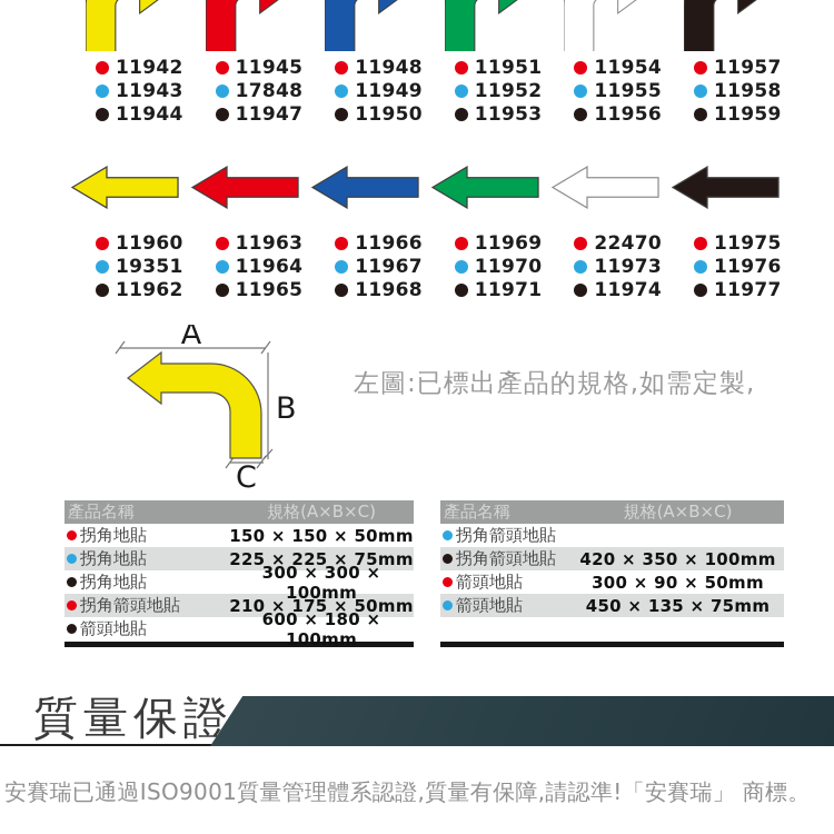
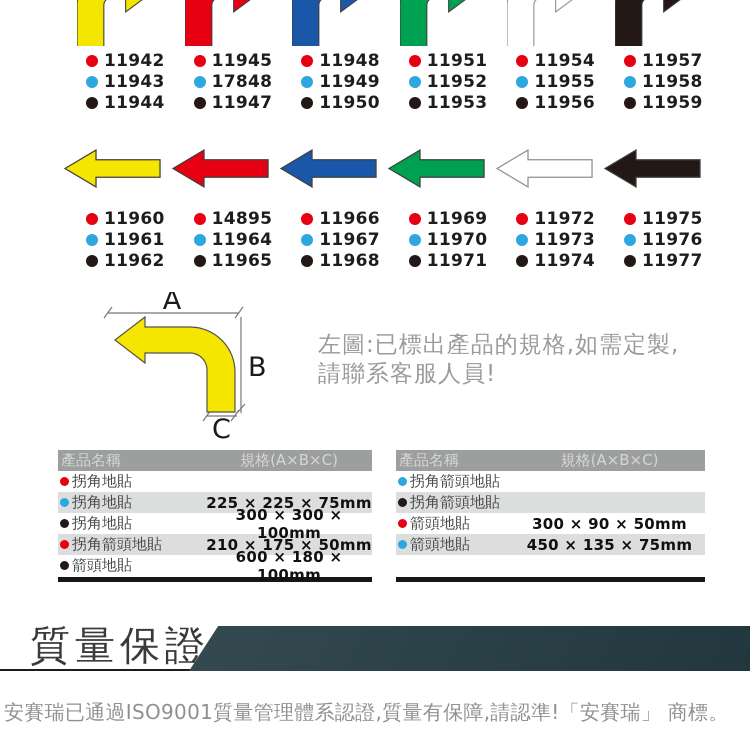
  11942
  11943
  11944
  11945
  17848
  11947
  11948
  11949
  11950
  11951
  11952
  11953
  11954
  11955
  11956
  11957
  11958
  11959
  11960
- 19351
+ 11961
  11962
- 11963
+ 14895
  11964
  11965
  11966
  11967
  11968
  11969
  11970
  11971
- 22470
+ 11972
  11973
  11974
  11975
  11976
  11977
  A
  B
  C
  左圖:已標出產品的規格,如需定製,
+ 請聯系客服人員!
  產品名稱
  規格(A×B×C)
  拐角地貼
- 150 × 150 × 50mm
  拐角地貼
  225 × 225 × 75mm
  拐角地貼
  300 × 300 × 100mm
  拐角箭頭地貼
  210 × 175 × 50mm
  箭頭地貼
  600 × 180 × 100mm
  產品名稱
  規格(A×B×C)
  拐角箭頭地貼
  拐角箭頭地貼
- 420 × 350 × 100mm
  箭頭地貼
  300 × 90 × 50mm
  箭頭地貼
  450 × 135 × 75mm
  質量保證
  安賽瑞已通過ISO9001質量管理體系認證,質量有保障,請認準!「安賽瑞」 商標。
